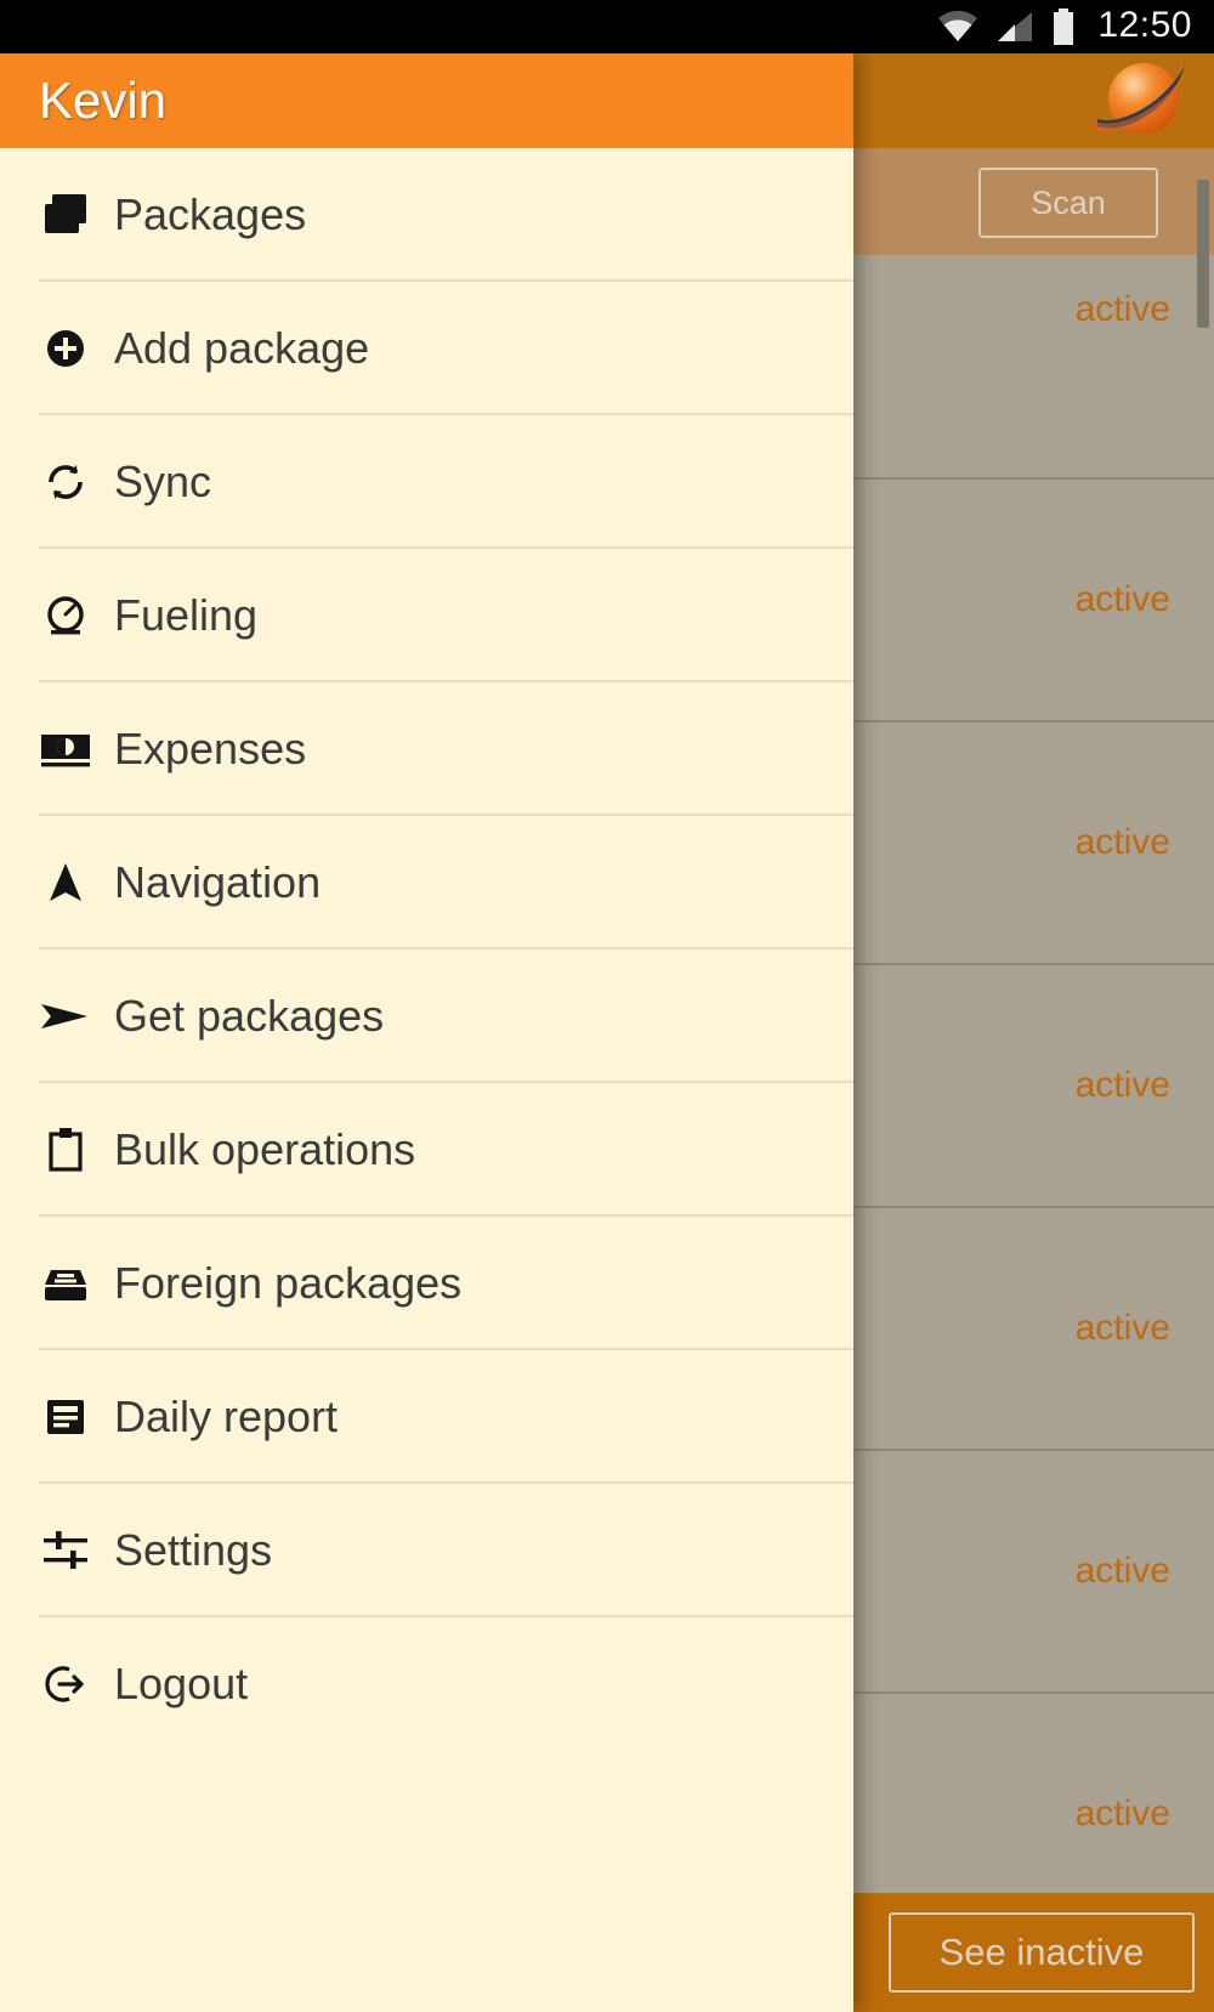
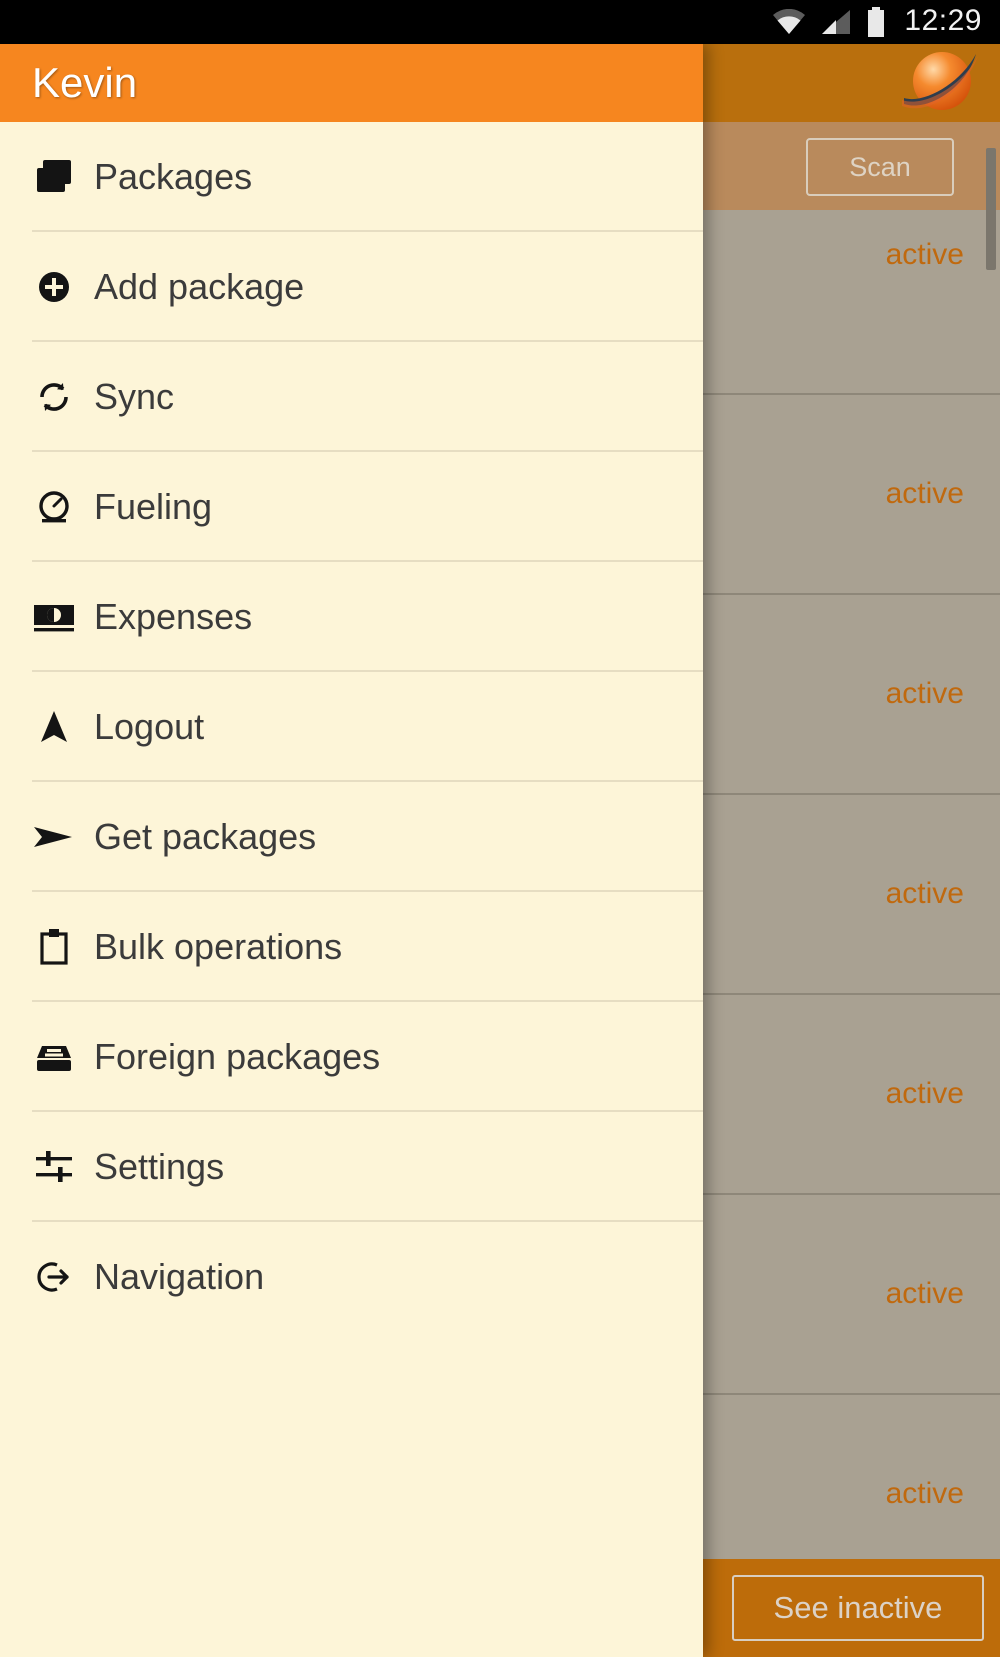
- 12:50
+ 12:29
  Scan
  active
  active
  active
  active
  active
  active
  active
  See inactive
  Kevin
  Packages
  Add package
  Sync
  Fueling
  Expenses
- Navigation
+ Logout
  Get packages
  Bulk operations
  Foreign packages
- Daily report
  Settings
- Logout
+ Navigation
